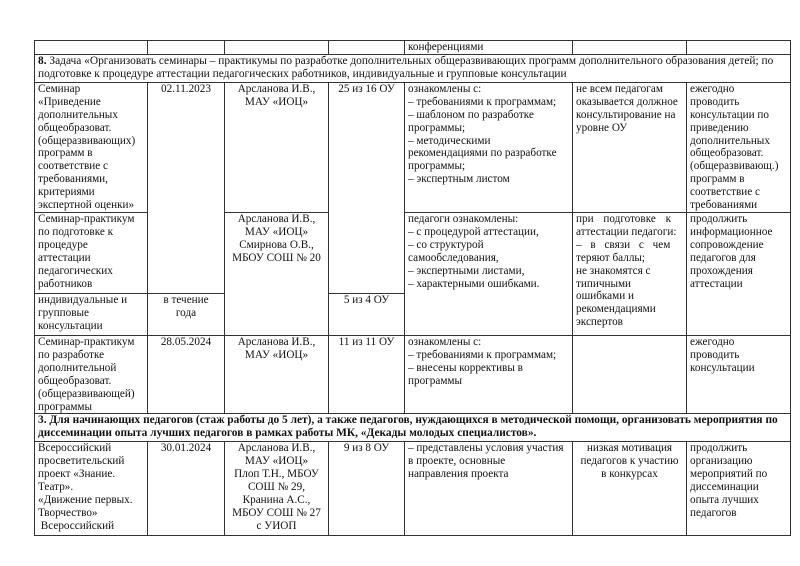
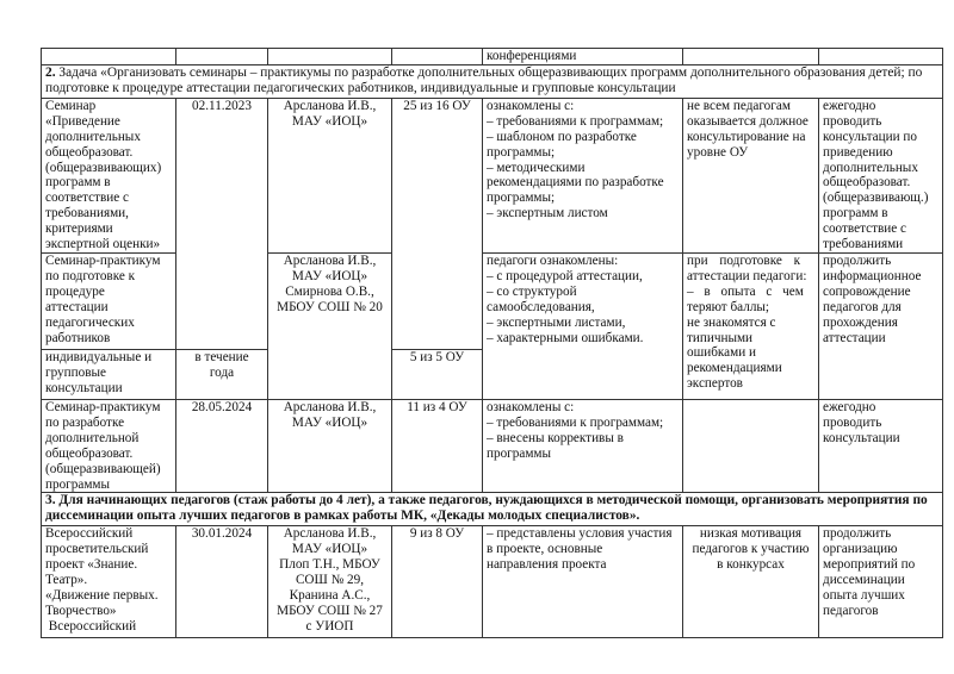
  				конференциями
- 8. Задача «Организовать семинары – практикумы по разработке дополнительных общеразвивающих программ дополнительного образования детей; по подготовке к процедуре аттестации педагогических работников, индивидуальные и групповые консультации
+ 2. Задача «Организовать семинары – практикумы по разработке дополнительных общеразвивающих программ дополнительного образования детей; по подготовке к процедуре аттестации педагогических работников, индивидуальные и групповые консультации
  Семинар«Приведениедополнительныхобщеобразоват.(общеразвивающих)программ всоответствие стребованиями,критериямиэкспертной оценки»	02.11.2023	Арсланова И.В.,МАУ «ИОЦ»	25 из 16 ОУ	ознакомлены с:– требованиями к программам;– шаблоном по разработкепрограммы;– методическимирекомендациями по разработкепрограммы;– экспертным листом	не всем педагогамоказывается должноеконсультирование науровне ОУ	ежегоднопроводитьконсультации поприведениюдополнительныхобщеобразоват.(общеразвивающ.)программ всоответствие стребованиями
- Семинар-практикумпо подготовке кпроцедуреаттестациипедагогическихработников	Арсланова И.В.,МАУ «ИОЦ»Смирнова О.В.,МБОУ СОШ № 20	педагоги ознакомлены:– с процедурой аттестации,– со структуройсамообследования,– экспертными листами,– характерными ошибками.	при подготовке каттестации педагоги:– в связи с чемтеряют баллы;не знакомятся стипичнымиошибками ирекомендациямиэкспертов	продолжитьинформационноесопровождениепедагогов дляпрохожденияаттестации
+ Семинар-практикумпо подготовке кпроцедуреаттестациипедагогическихработников	Арсланова И.В.,МАУ «ИОЦ»Смирнова О.В.,МБОУ СОШ № 20	педагоги ознакомлены:– с процедурой аттестации,– со структуройсамообследования,– экспертными листами,– характерными ошибками.	при подготовке каттестации педагоги:– в опыта с чемтеряют баллы;не знакомятся стипичнымиошибками ирекомендациямиэкспертов	продолжитьинформационноесопровождениепедагогов дляпрохожденияаттестации
- индивидуальные игрупповыеконсультации	в течениегода	5 из 4 ОУ
+ индивидуальные игрупповыеконсультации	в течениегода	5 из 5 ОУ
- Семинар-практикумпо разработкедополнительнойобщеобразоват.(общеразвивающей)программы	28.05.2024	Арсланова И.В.,МАУ «ИОЦ»	11 из 11 ОУ	ознакомлены с:– требованиями к программам;– внесены коррективы впрограммы		ежегоднопроводитьконсультации
+ Семинар-практикумпо разработкедополнительнойобщеобразоват.(общеразвивающей)программы	28.05.2024	Арсланова И.В.,МАУ «ИОЦ»	11 из 4 ОУ	ознакомлены с:– требованиями к программам;– внесены коррективы впрограммы		ежегоднопроводитьконсультации
- 3. Для начинающих педагогов (стаж работы до 5 лет), а также педагогов, нуждающихся в методической помощи, организовать мероприятия по диссеминации опыта лучших педагогов в рамках работы МК, «Декады молодых специалистов».
+ 3. Для начинающих педагогов (стаж работы до 4 лет), а также педагогов, нуждающихся в методической помощи, организовать мероприятия по диссеминации опыта лучших педагогов в рамках работы МК, «Декады молодых специалистов».
  Всероссийскийпросветительскийпроект «Знание.Театр».«Движение первых.Творчество» Всероссийский	30.01.2024	Арсланова И.В.,МАУ «ИОЦ»Плоп Т.Н., МБОУСОШ № 29,Кранина А.С.,МБОУ СОШ № 27с УИОП	9 из 8 ОУ	– представлены условия участияв проекте, основныенаправления проекта	низкая мотивацияпедагогов к участиюв конкурсах	продолжитьорганизациюмероприятий подиссеминацииопыта лучшихпедагогов
